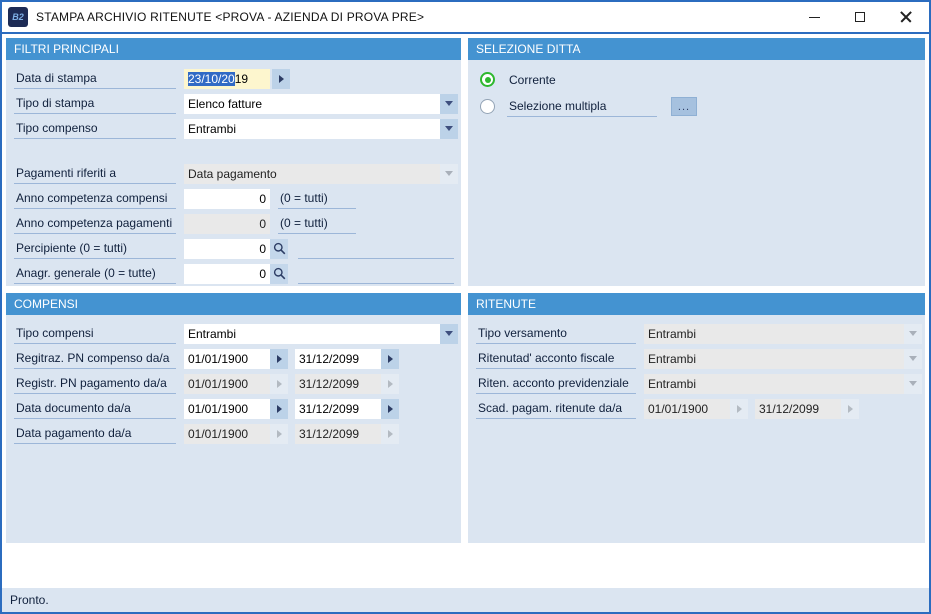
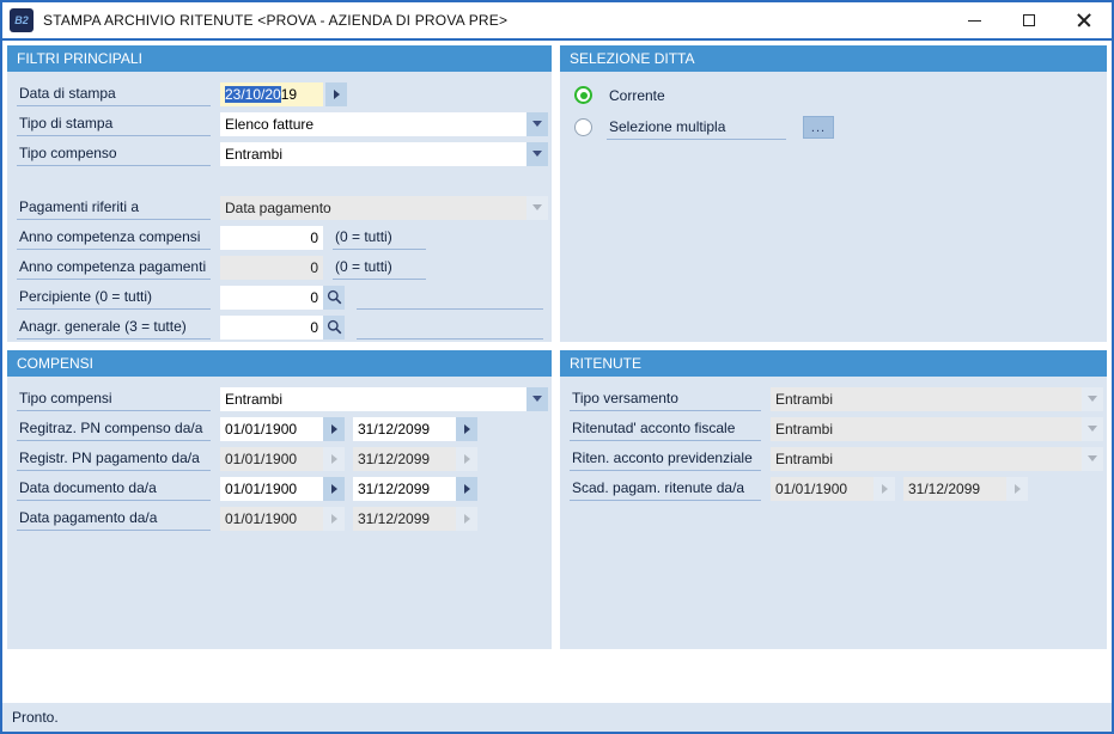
  B2
  STAMPA ARCHIVIO RITENUTE <PROVA - AZIENDA DI PROVA PRE>
  FILTRI PRINCIPALI
  Data di stampa
  23/10/20
  19
  Tipo di stampa
  Elenco fatture
  Tipo compenso
  Entrambi
  Pagamenti riferiti a
  Data pagamento
  Anno competenza compensi
  0
  (0 = tutti)
  Anno competenza pagamenti
  0
  (0 = tutti)
  Percipiente (0 = tutti)
  0
- Anagr. generale (0 = tutte)
+ Anagr. generale (3 = tutte)
  0
  SELEZIONE DITTA
  Corrente
  Selezione multipla
  ...
  COMPENSI
  Tipo compensi
  Entrambi
  Regitraz. PN compenso da/a
  01/01/1900
  31/12/2099
  Registr. PN pagamento da/a
  01/01/1900
  31/12/2099
  Data documento da/a
  01/01/1900
  31/12/2099
  Data pagamento da/a
  01/01/1900
  31/12/2099
  RITENUTE
  Tipo versamento
  Entrambi
  Ritenutad' acconto fiscale
  Entrambi
  Riten. acconto previdenziale
  Entrambi
  Scad. pagam. ritenute da/a
  01/01/1900
  31/12/2099
  Pronto.
